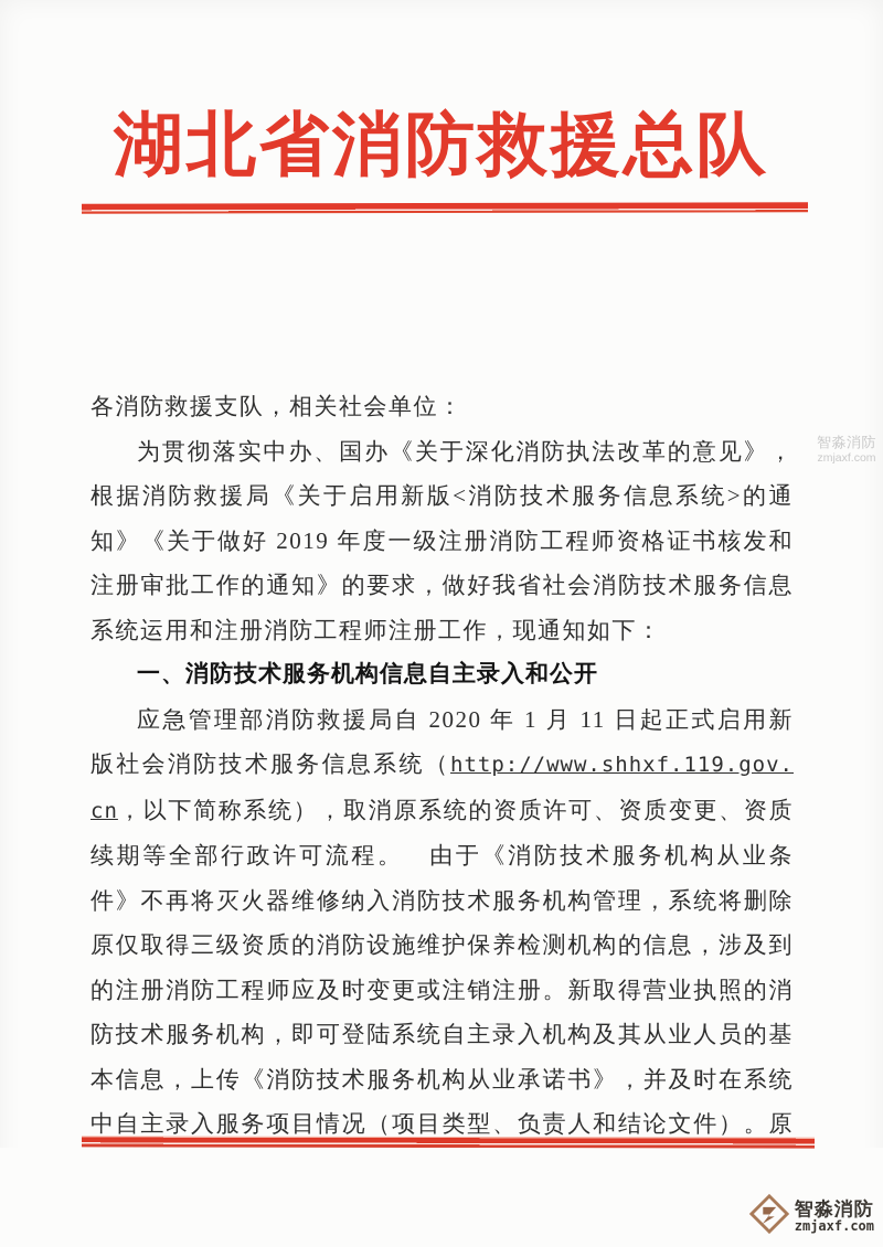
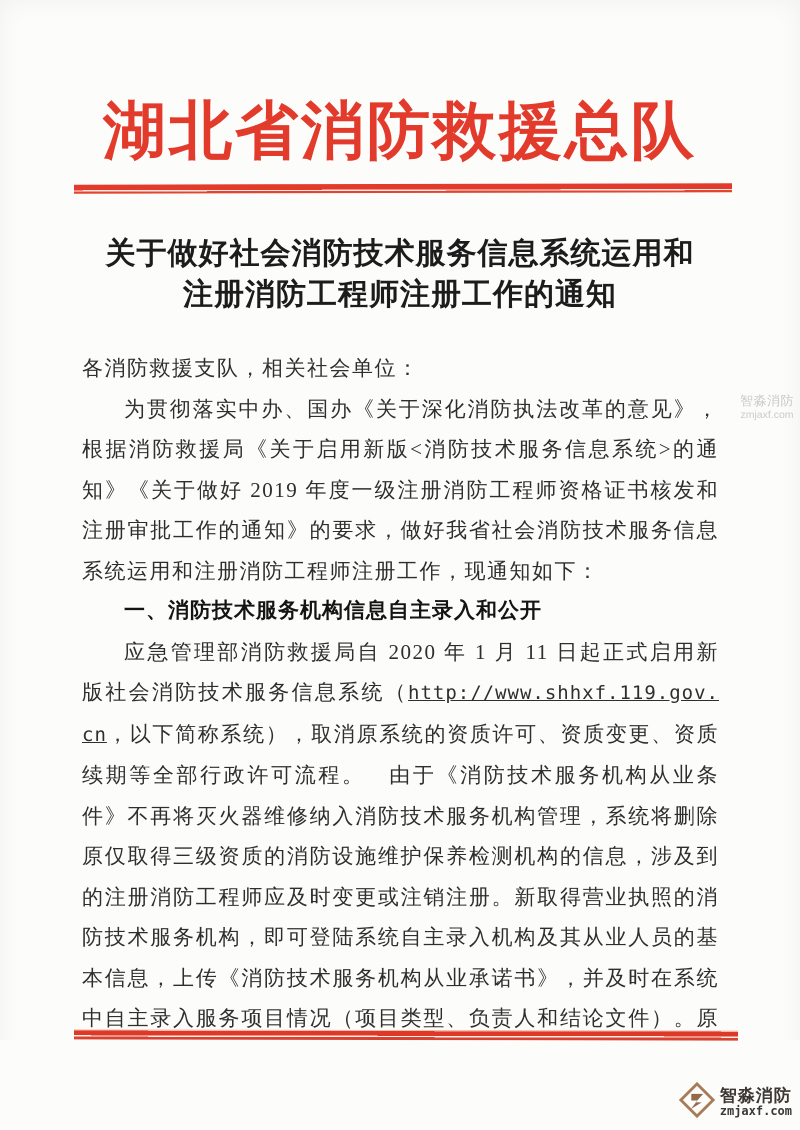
  湖北省消防救援总队
+ 关于做好社会消防技术服务信息系统运用和
+ 注册消防工程师注册工作的通知
  各消防救援支队，相关社会单位：
  为贯彻落实中办、国办《关于深化消防执法改革的意见》，根据消防救援局《关于启用新版<消防技术服务信息系统>的通知》《关于做好 2019 年度一级注册消防工程师资格证书核发和注册审批工作的通知》的要求，做好我省社会消防技术服务信息系统运用和注册消防工程师注册工作，现通知如下：
  一、消防技术服务机构信息自主录入和公开
  应急管理部消防救援局自 2020 年 1 月 11 日起正式启用新版社会消防技术服务信息系统（http://www.shhxf.119.gov.cn，以下简称系统），取消原系统的资质许可、资质变更、资质续期等全部行政许可流程。 由于《消防技术服务机构从业条件》不再将灭火器维修纳入消防技术服务机构管理，系统将删除原仅取得三级资质的消防设施维护保养检测机构的信息，涉及到的注册消防工程师应及时变更或注销注册。新取得营业执照的消防技术服务机构，即可登陆系统自主录入机构及其从业人员的基本信息，上传《消防技术服务机构从业承诺书》，并及时在系统中自主录入服务项目情况（项目类型、负责人和结论文件）。原
  智淼消防
  zmjaxf.com
  智淼消防
  zmjaxf.com
